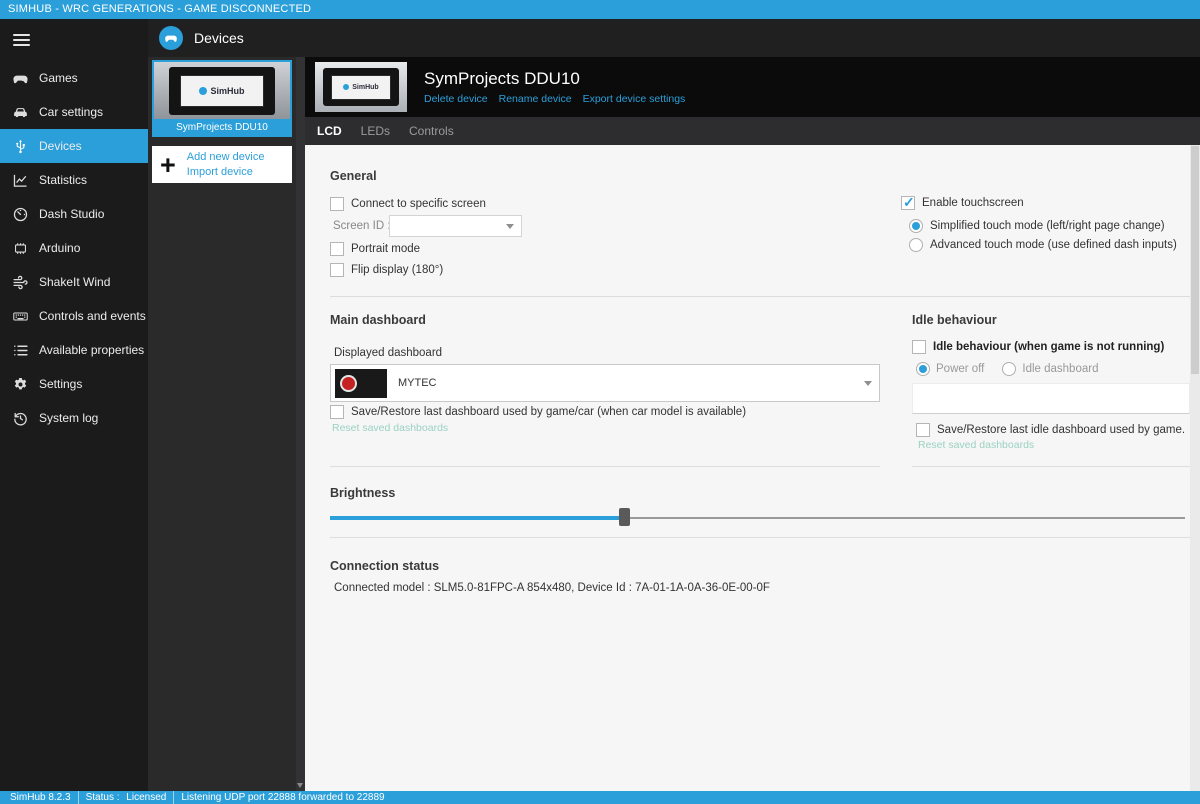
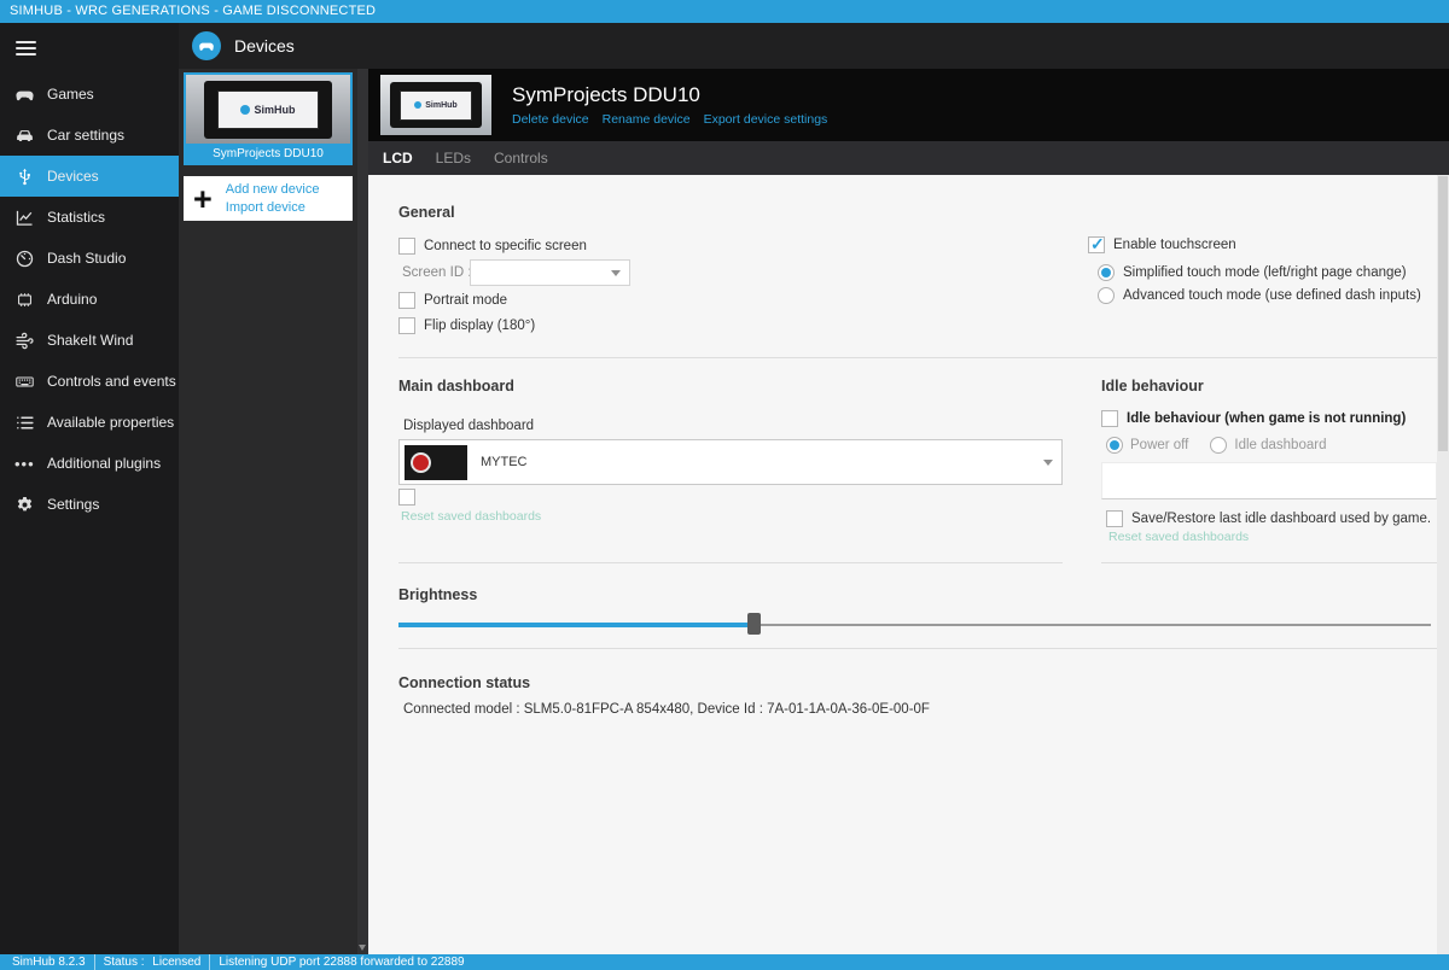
  SIMHUB - WRC GENERATIONS - GAME DISCONNECTED
  Games
  Car settings
  Devices
  Statistics
  Dash Studio
  Arduino
  ShakeIt Wind
  Controls and events
  Available properties
+ Additional plugins
  Settings
- System log
  Devices
  SimHub
  SymProjects DDU10
  Add new device
  Import device
  SymProjects DDU10
  Delete device
  Rename device
  Export device settings
  LCD
  LEDs
  Controls
  General
  Connect to specific screen
  Screen ID
  Portrait mode
  Flip display (180°)
  Enable touchscreen
  Simplified touch mode (left/right page change)
  Advanced touch mode (use defined dash inputs)
  Main dashboard
  Displayed dashboard
  MYTEC
- Save/Restore last dashboard used by game/car (when car model is available)
  Reset saved dashboards
  Idle behaviour
  Idle behaviour (when game is not running)
  Power off
  Idle dashboard
  Save/Restore last idle dashboard used by game.
  Reset saved dashboards
  Brightness
  Connection status
  Connected model : SLM5.0-81FPC-A 854x480, Device Id : 7A-01-1A-0A-36-0E-00-0F
  SimHub 8.2.3
  Status : Licensed
  Listening UDP port 22888 forwarded to 22889
